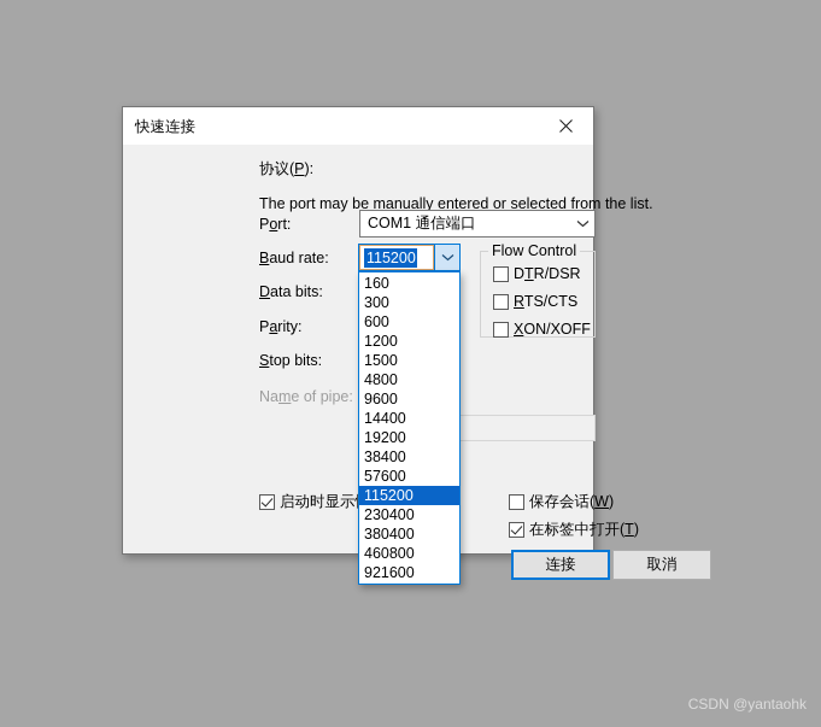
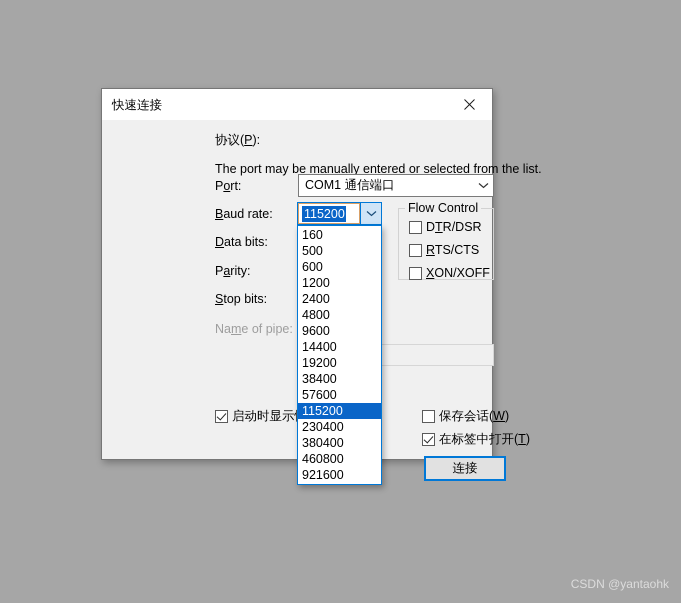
  快速连接
  协议(P):
  The port may be manually entered or selected from the list.
  Port:
  COM1 通信端口
  Baud rate:
  115200
  Data bits:
  Parity:
  Stop bits:
  Name of pipe:
  Flow Control
  DTR/DSR
  RTS/CTS
  XON/XOFF
  保存会话(W)
  在标签中打开(T)
  连接
- 取消
  160
- 300
+ 500
  600
  1200
- 1500
+ 2400
  4800
  9600
  14400
  19200
  38400
  57600
  115200
  230400
  380400
  460800
  921600
  CSDN @yantaohk
